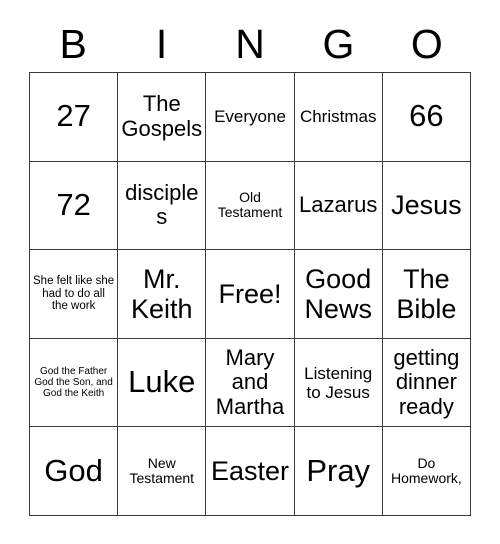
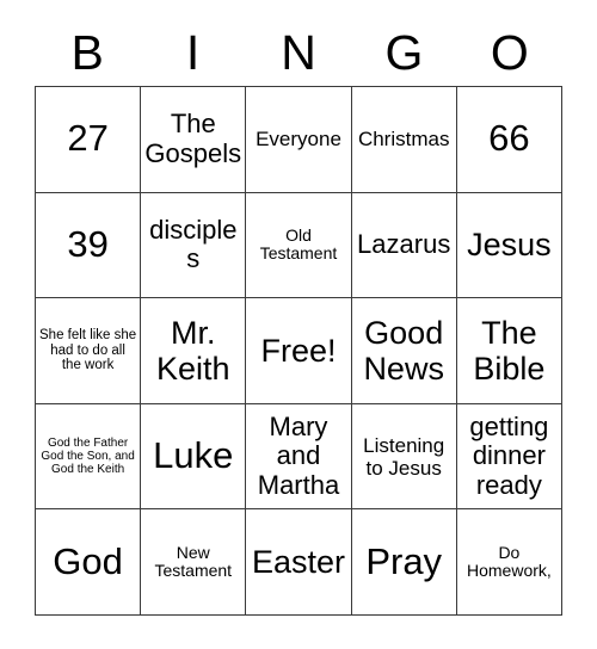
  B
  I
  N
  G
  O
  27
  The Gospels
  Everyone
  Christmas
  66
- 72
+ 39
  disciples
  Old Testament
  Lazarus
  Jesus
  She felt like she had to do all the work
  Mr. Keith
  Free!
  Good News
  The Bible
  God the Father God the Son, and God the Keith
  Luke
  Mary and Martha
  Listening to Jesus
  getting dinner ready
  God
  New Testament
  Easter
  Pray
  Do Homework,
